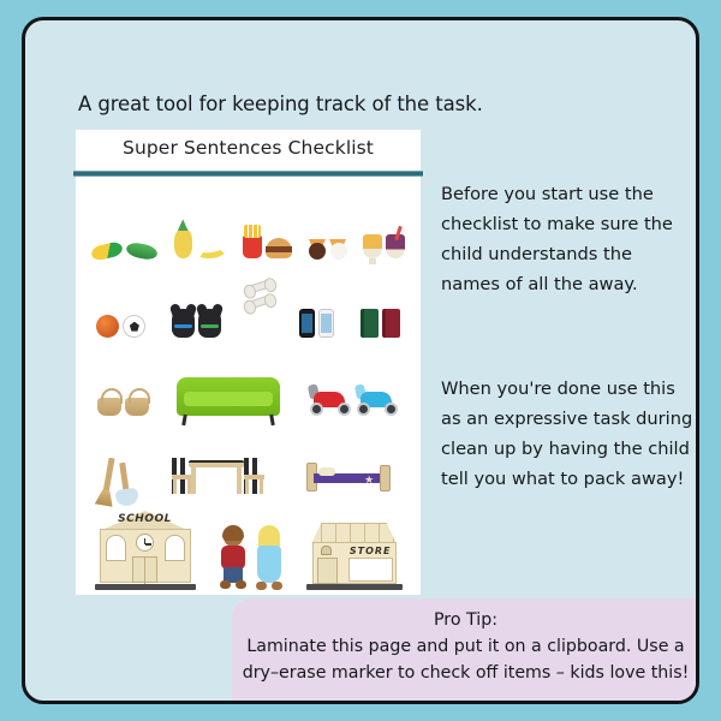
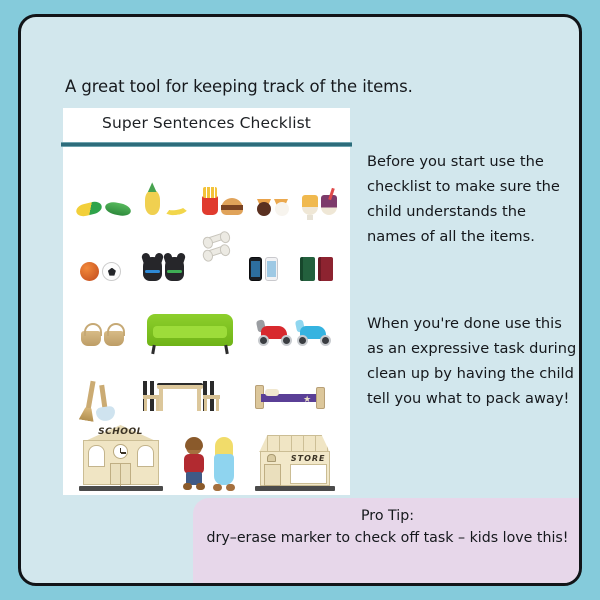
- A great tool for keeping track of the task.
+ A great tool for keeping track of the items.
  Super Sentences Checklist
  ★
  SCHOOL
  STORE
- Before you start use the checklist to make sure the child understands the names of all the away.
+ Before you start use the checklist to make sure the child understands the names of all the items.
  When you're done use this as an expressive task during clean up by having the child tell you what to pack away!
  Pro Tip:
- Laminate this page and put it on a clipboard. Use a
- dry–erase marker to check off items – kids love this!
+ dry–erase marker to check off task – kids love this!
